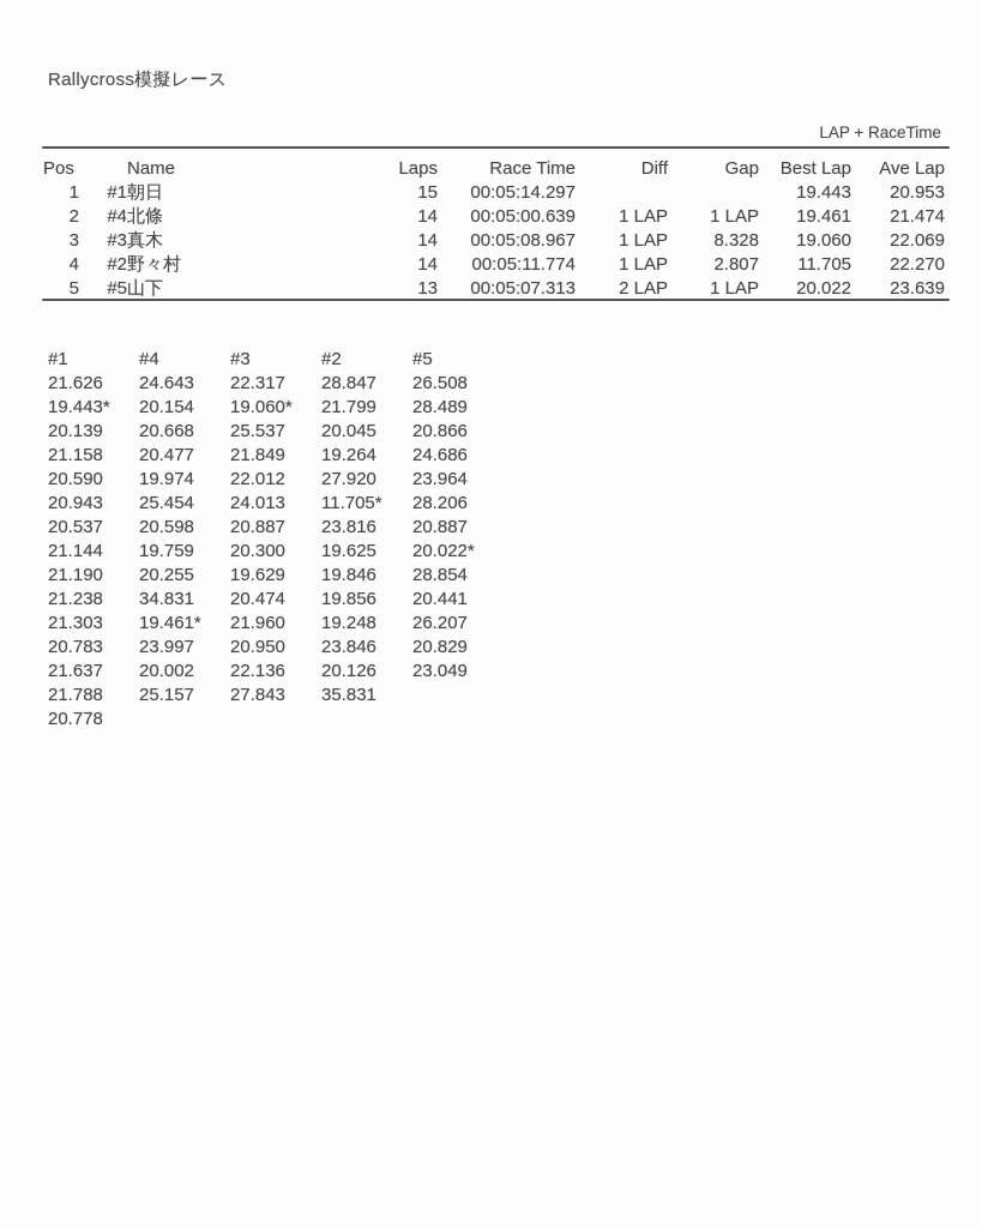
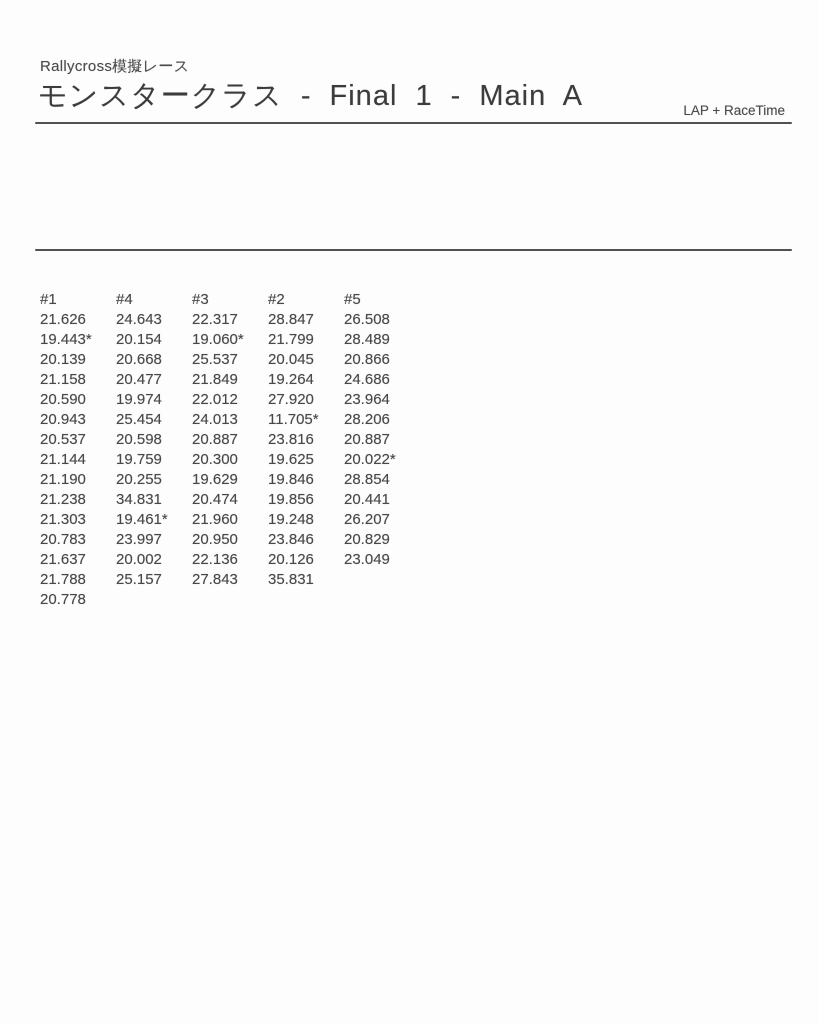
  Rallycross模擬レース
+ モンスタークラス - Final 1 - Main A
  LAP + RaceTime
- Pos		Name	Laps	Race Time	Diff	Gap	Best Lap	Ave Lap
- 1	#1	朝日	15	00:05:14.297			19.443	20.953
- 2	#4	北條	14	00:05:00.639	1 LAP	1 LAP	19.461	21.474
- 3	#3	真木	14	00:05:08.967	1 LAP	8.328	19.060	22.069
- 4	#2	野々村	14	00:05:11.774	1 LAP	2.807	11.705	22.270
- 5	#5	山下	13	00:05:07.313	2 LAP	1 LAP	20.022	23.639
  #1
  21.626
  19.443*
  20.139
  21.158
  20.590
  20.943
  20.537
  21.144
  21.190
  21.238
  21.303
  20.783
  21.637
  21.788
  20.778
  #4
  24.643
  20.154
  20.668
  20.477
  19.974
  25.454
  20.598
  19.759
  20.255
  34.831
  19.461*
  23.997
  20.002
  25.157
  #3
  22.317
  19.060*
  25.537
  21.849
  22.012
  24.013
  20.887
  20.300
  19.629
  20.474
  21.960
  20.950
  22.136
  27.843
  #2
  28.847
  21.799
  20.045
  19.264
  27.920
  11.705*
  23.816
  19.625
  19.846
  19.856
  19.248
  23.846
  20.126
  35.831
  #5
  26.508
  28.489
  20.866
  24.686
  23.964
  28.206
  20.887
  20.022*
  28.854
  20.441
  26.207
  20.829
  23.049
